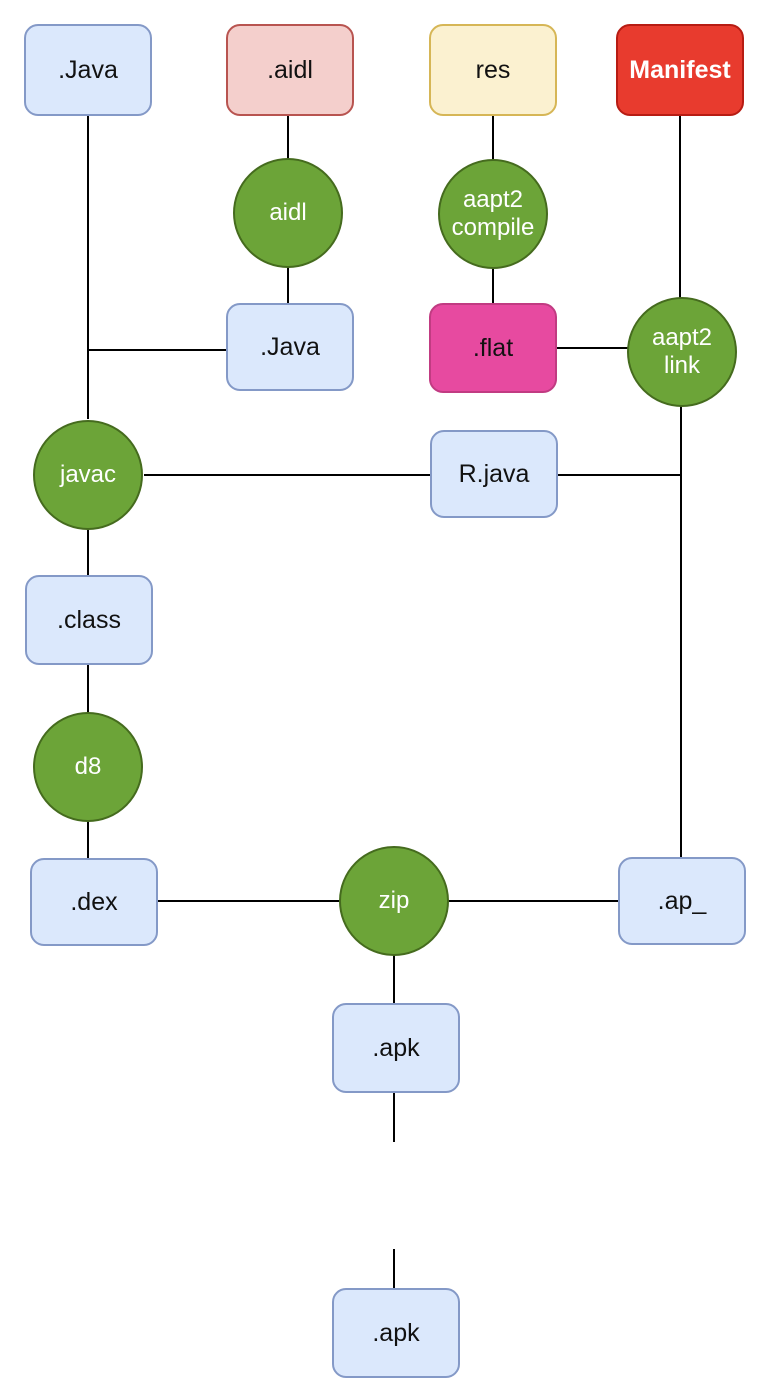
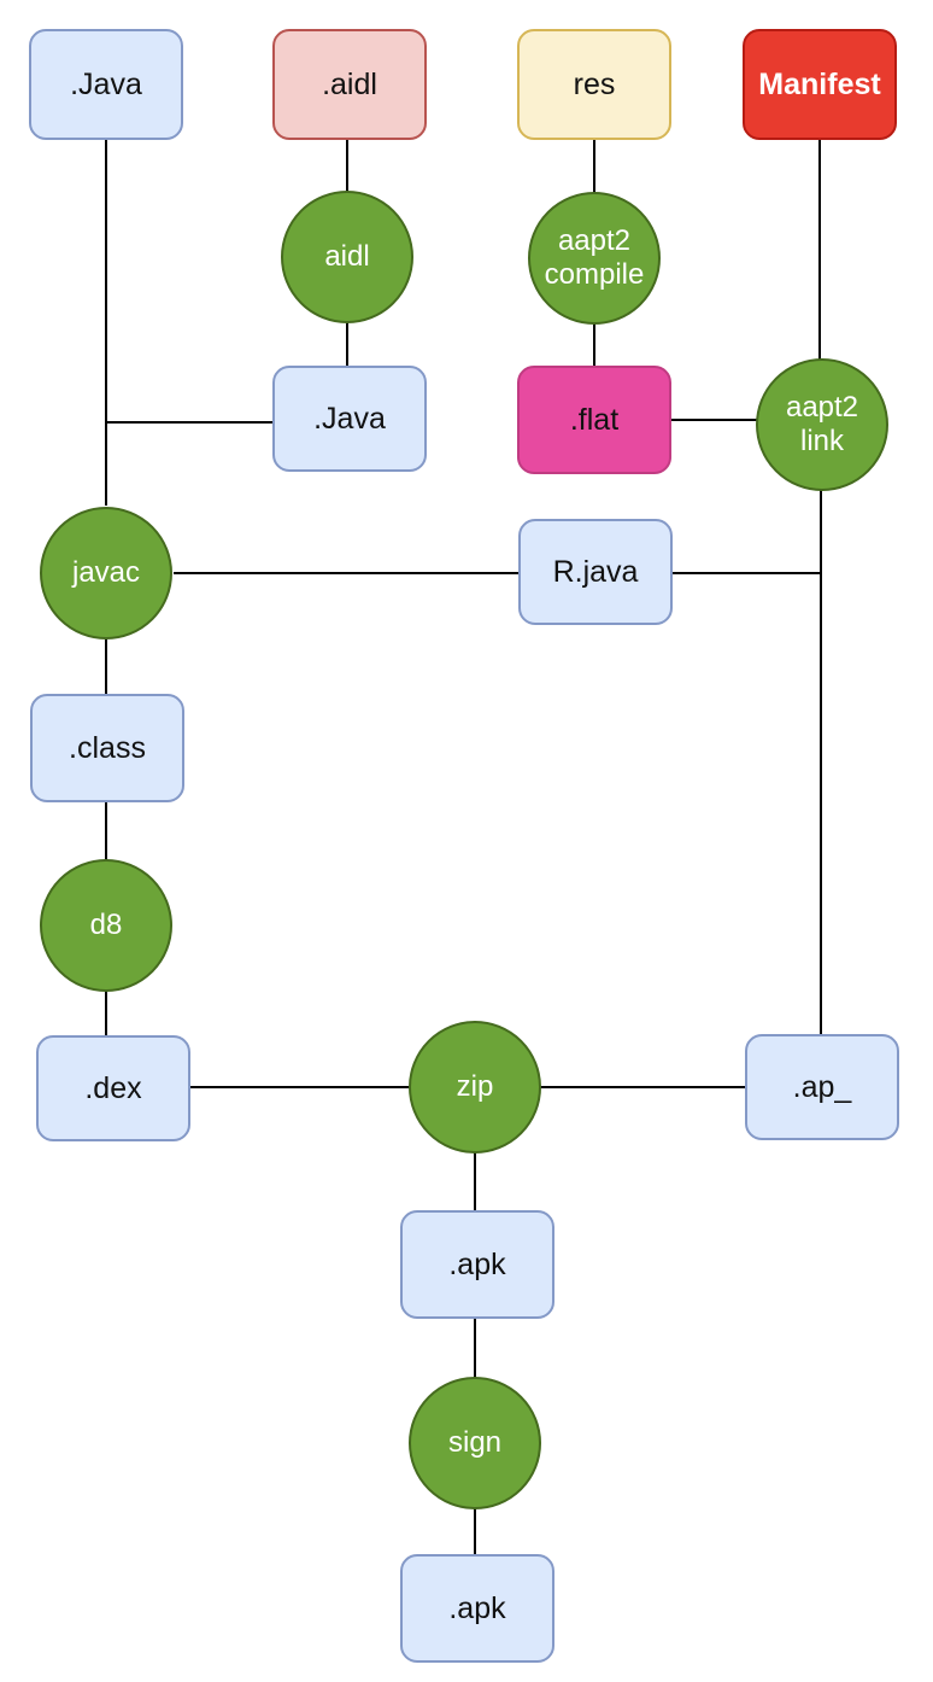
  .Java
  .aidl
  res
  Manifest
  aidl
  aapt2
  compile
  .Java
  .flat
  aapt2
  link
  javac
  R.java
  .class
  d8
  .dex
  zip
  .ap_
  .apk
+ sign
  .apk
